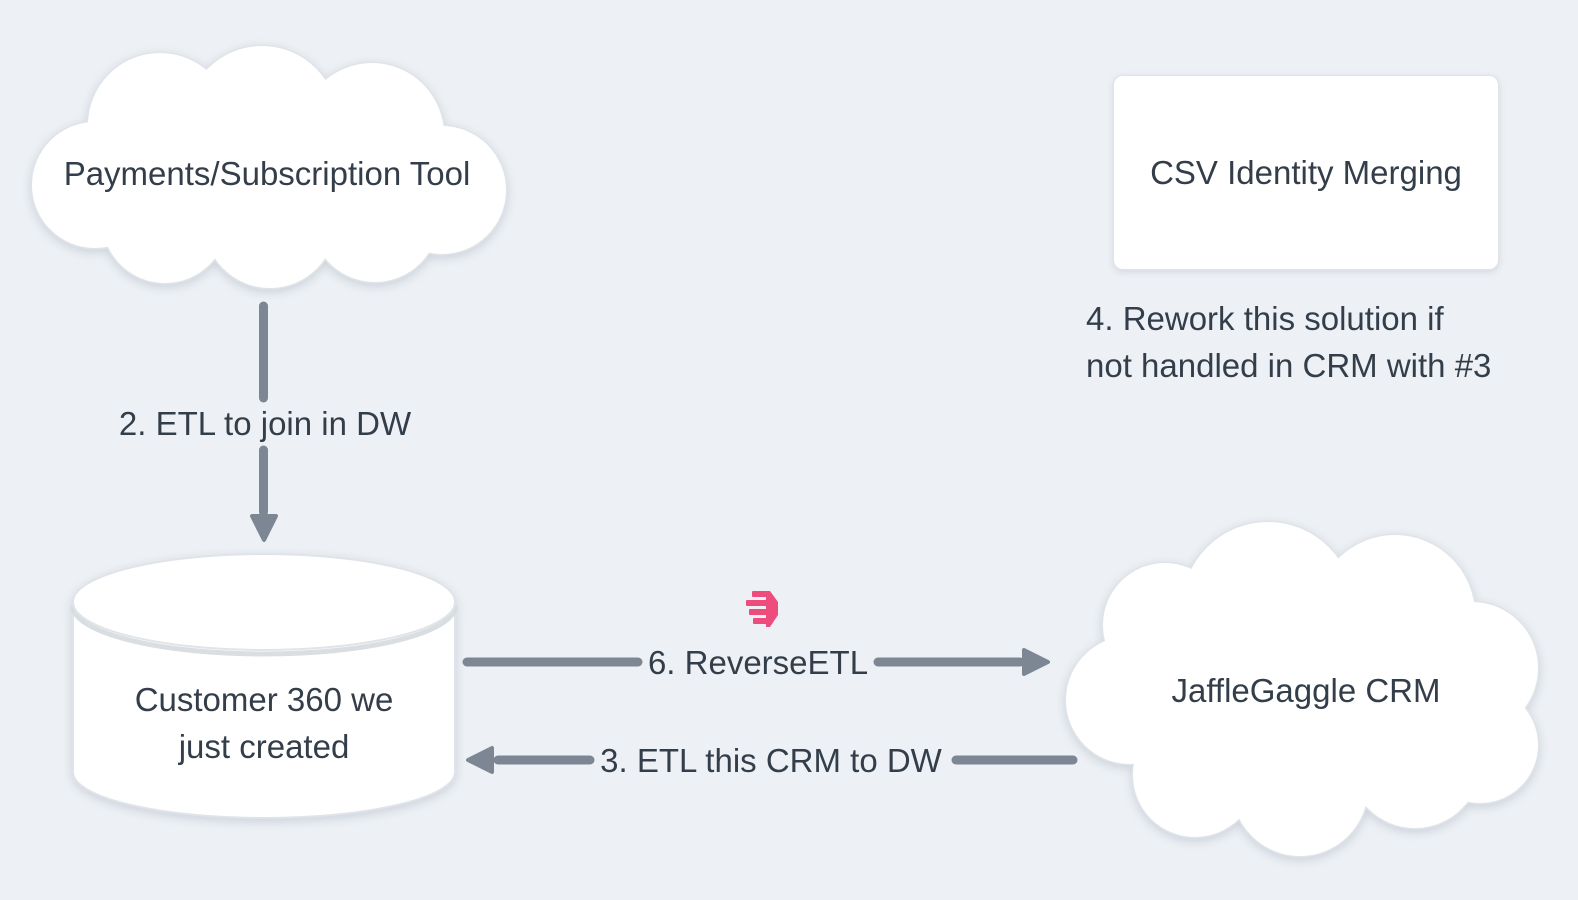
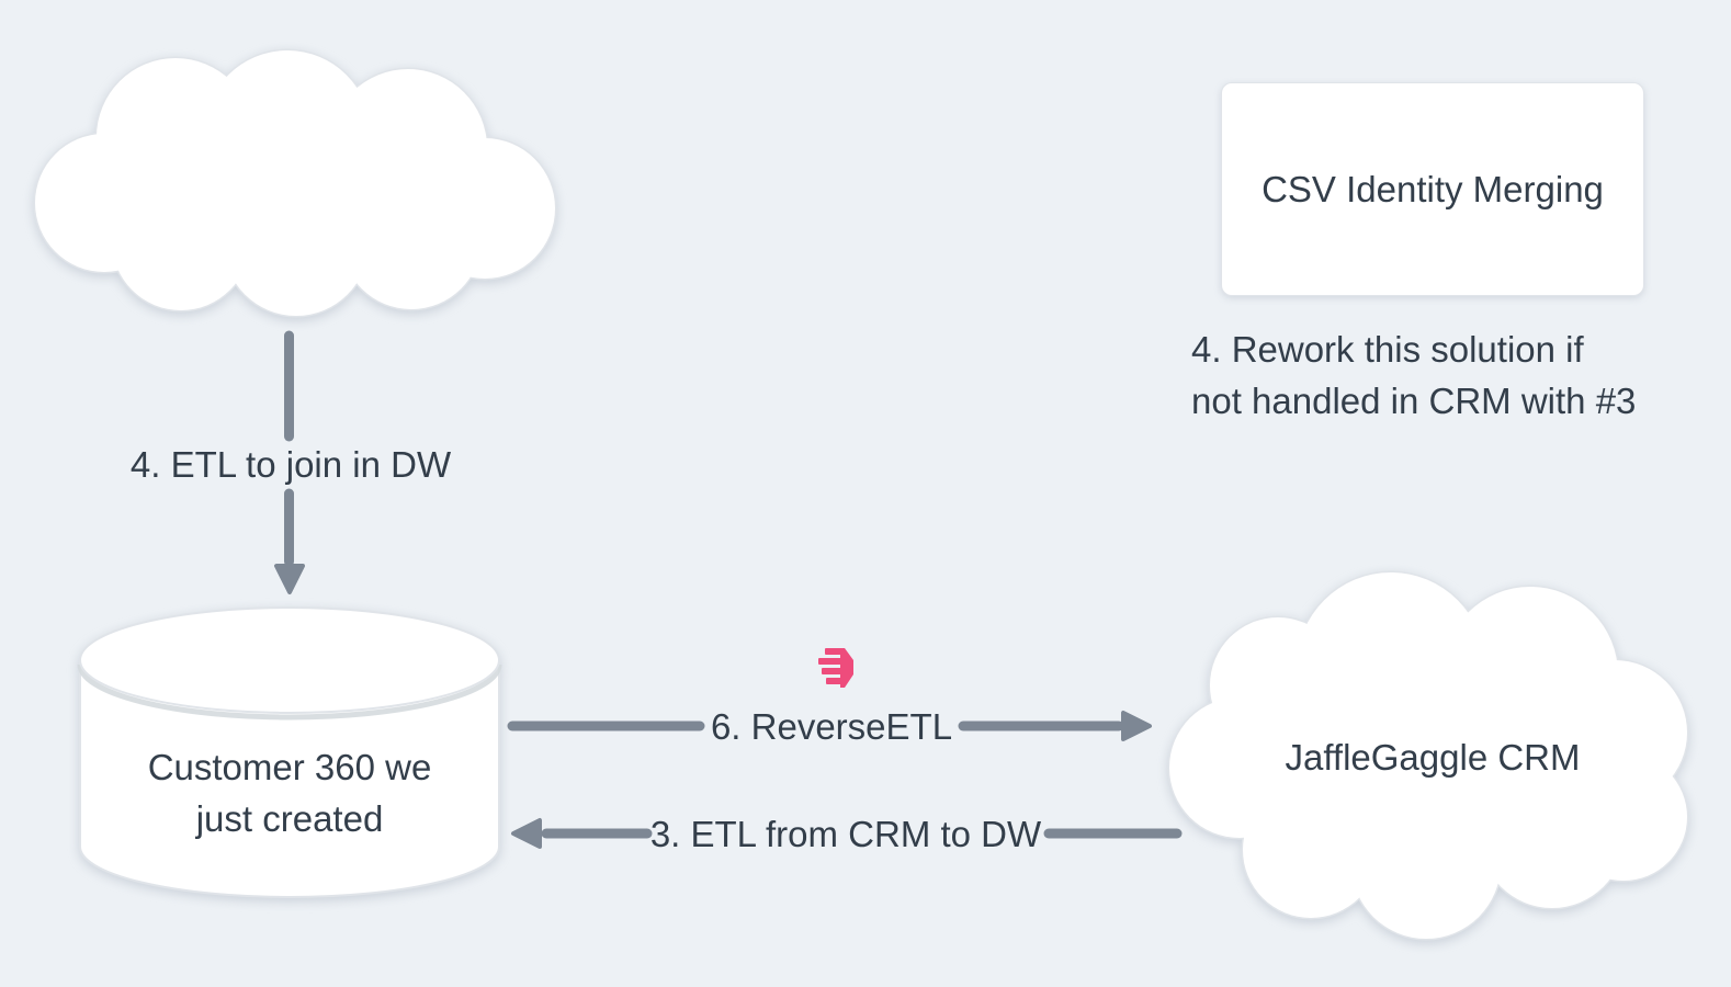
  CSV Identity Merging
- Payments/Subscription Tool
  Customer 360 we
  just created
  JaffleGaggle CRM
- 2. ETL to join in DW
+ 4. ETL to join in DW
  6. ReverseETL
- 3. ETL this CRM to DW
+ 3. ETL from CRM to DW
  4. Rework this solution if
  not handled in CRM with #3
